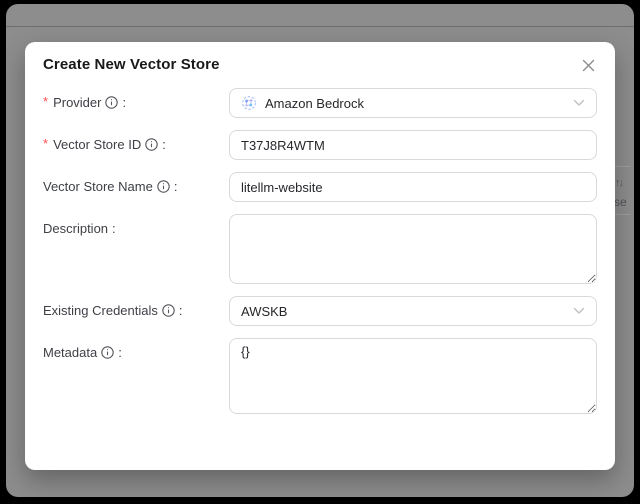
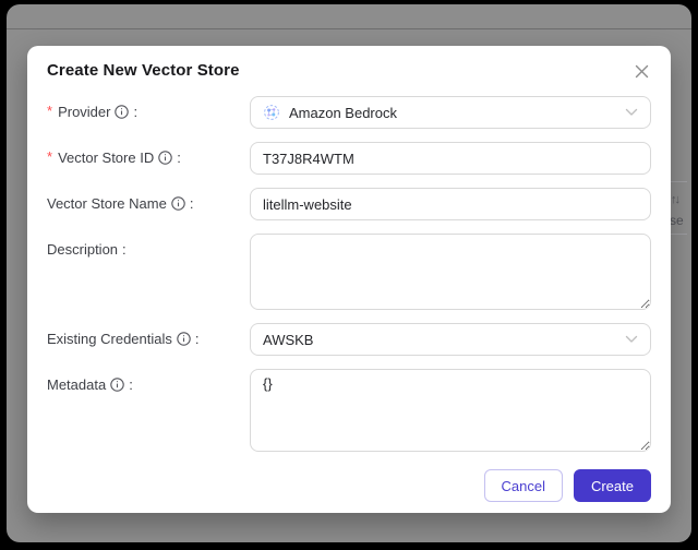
  ↑↓
  se
  Create New Vector Store
  *
  Provider
  :
  Amazon Bedrock
  *
  Vector Store ID
  :
  T37J8R4WTM
  Vector Store Name
  :
  litellm-website
  Description
  :
  Existing Credentials
  :
  AWSKB
  Metadata
  :
  {}
+ Cancel
+ Create
